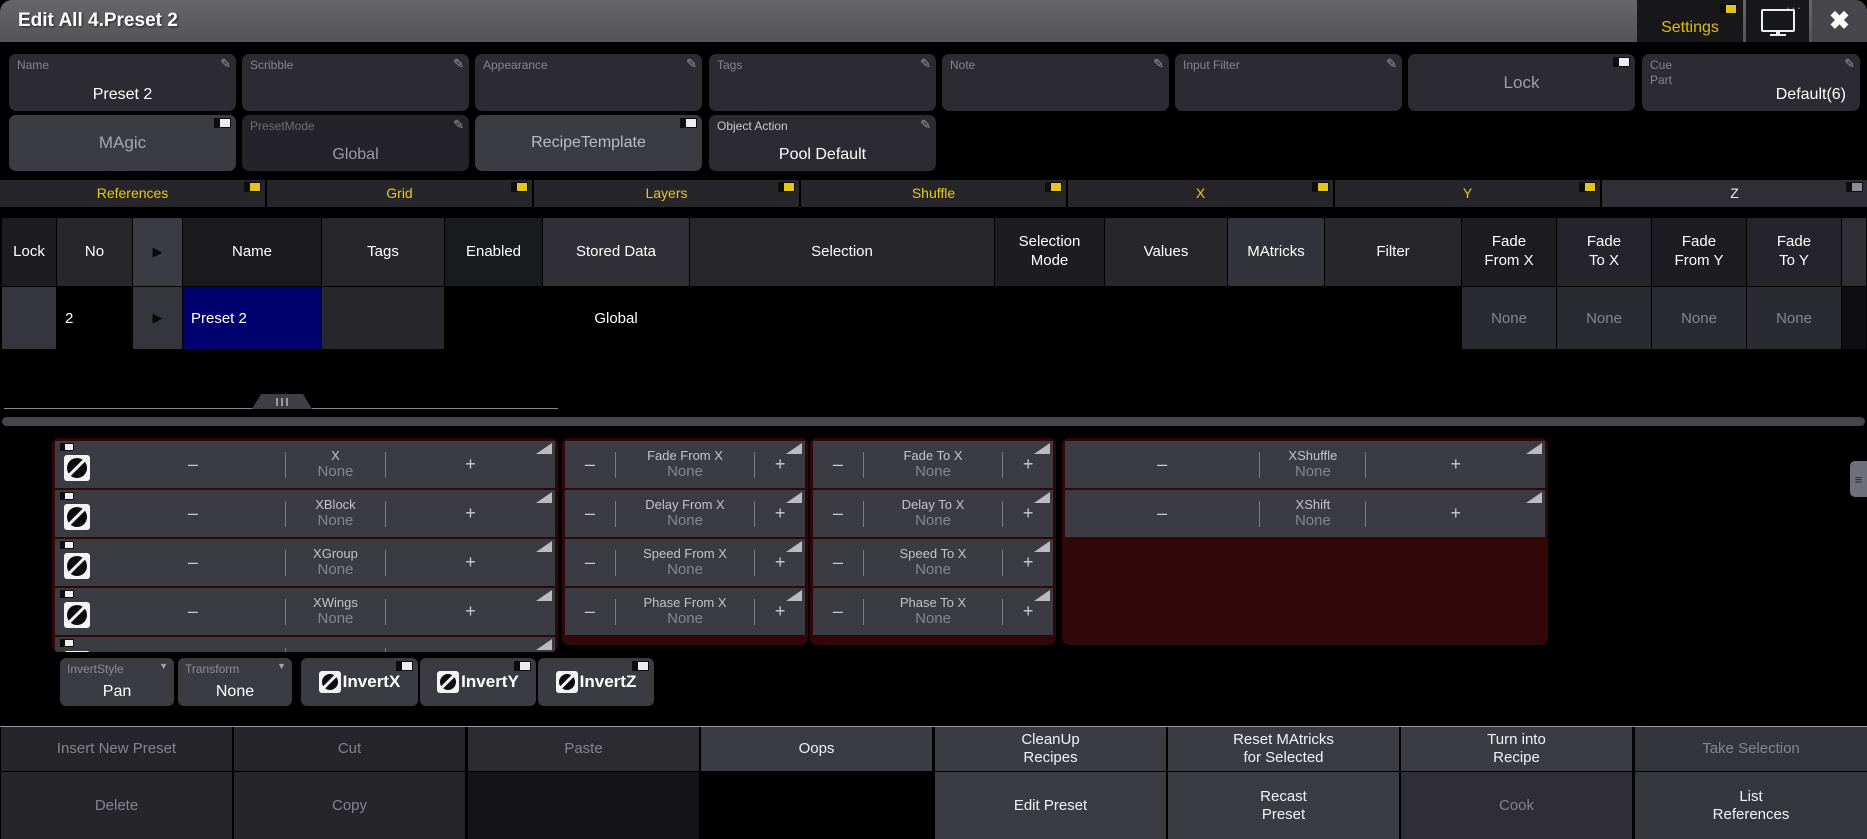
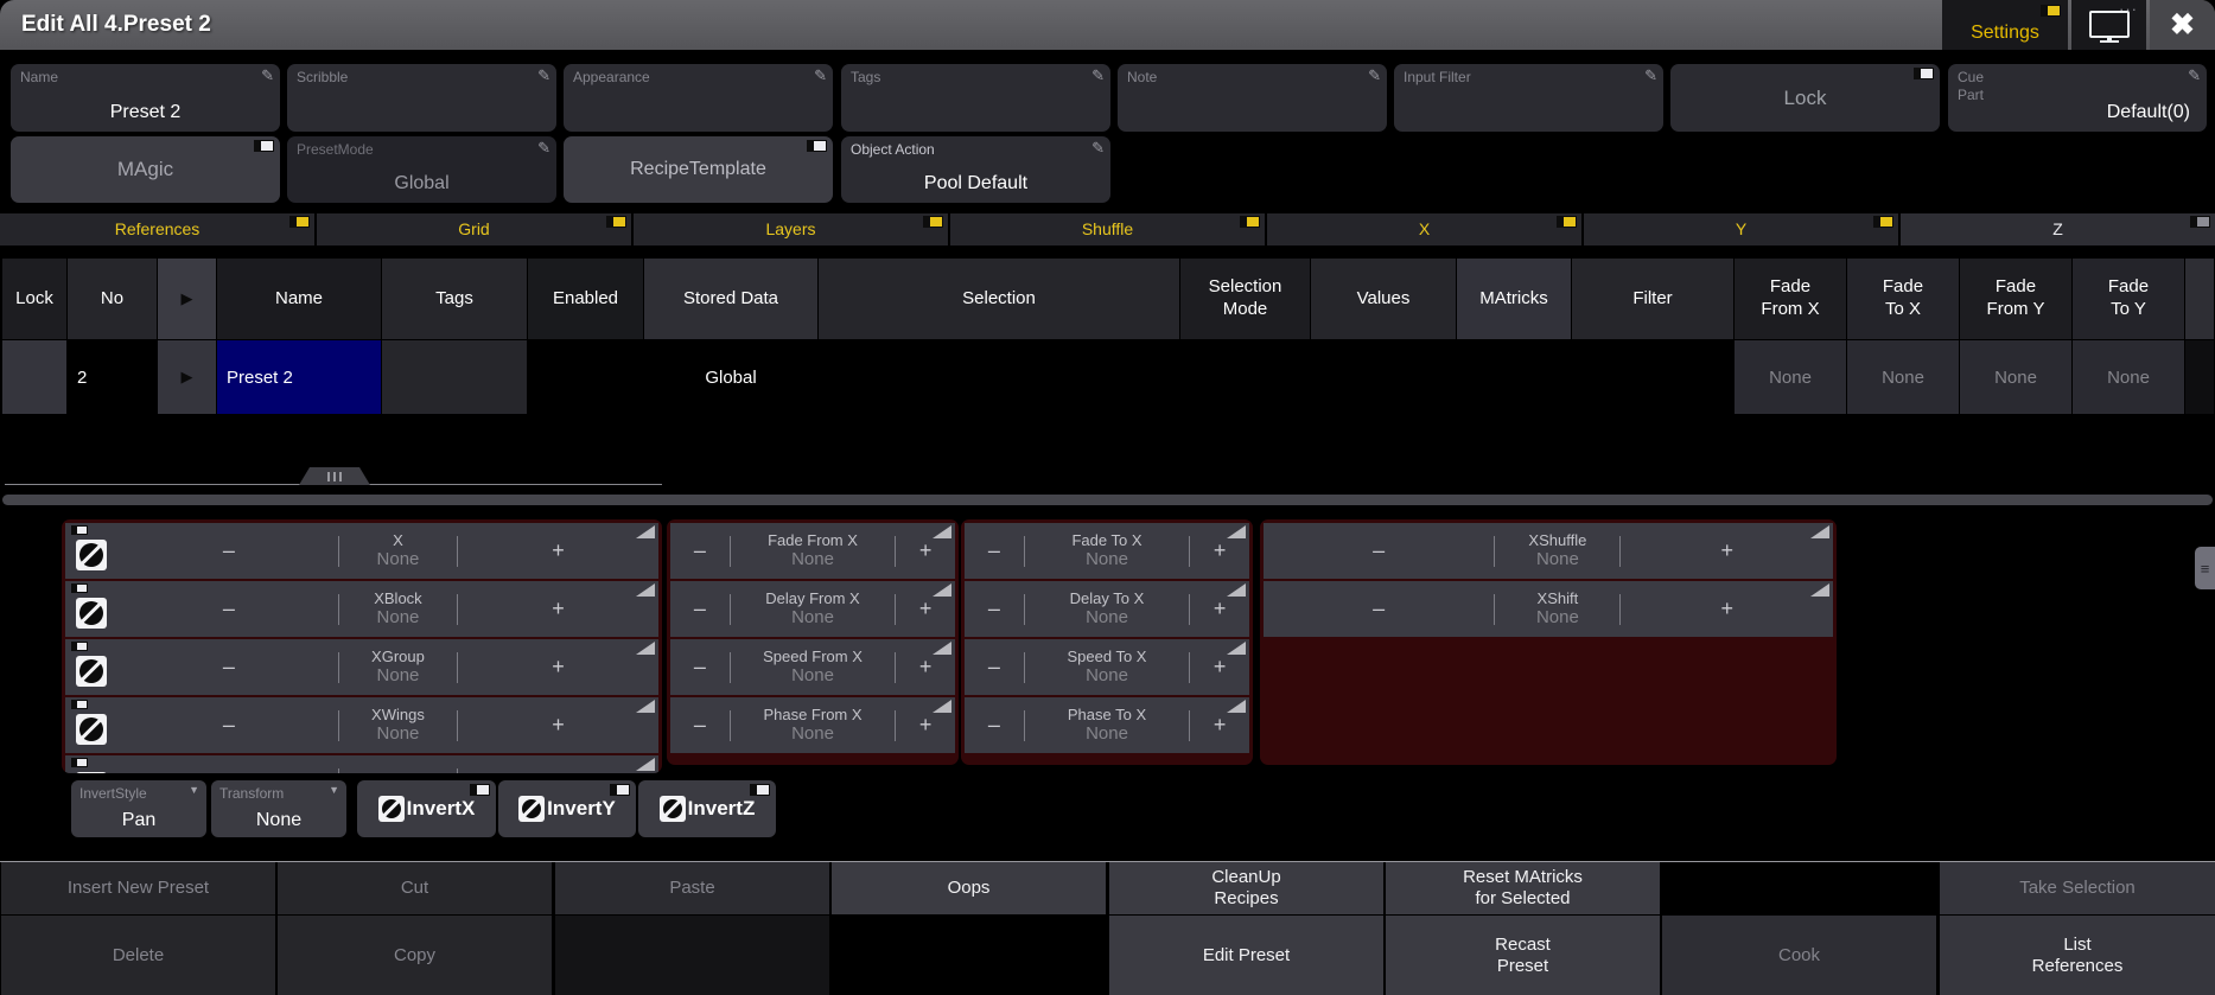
  Edit All 4.Preset 2
  Settings
  ···
  ✖
  Name
  ✎
  Preset 2
  Scribble
  ✎
  Appearance
  ✎
  Tags
  ✎
  Note
  ✎
  Input Filter
  ✎
  Lock
  Cue
  Part
  ✎
- Default(6)
+ Default(0)
  MAgic
  PresetMode
  ✎
  Global
  RecipeTemplate
  Object Action
  ✎
  Pool Default
  References
  Grid
  Layers
  Shuffle
  X
  Y
  Z
  Lock
  No
  ▶
  Name
  Tags
  Enabled
  Stored Data
  Selection
  Selection
  Mode
  Values
  MAtricks
  Filter
  Fade
  From X
  Fade
  To X
  Fade
  From Y
  Fade
  To Y
  2
  ▶
  Preset 2
  Global
  None
  None
  None
  None
  ≡
  –
  X
  None
  +
  –
  XBlock
  None
  +
  –
  XGroup
  None
  +
  –
  XWings
  None
  +
  –
  Fade From X
  None
  +
  –
  Delay From X
  None
  +
  –
  Speed From X
  None
  +
  –
  Phase From X
  None
  +
  –
  Fade To X
  None
  +
  –
  Delay To X
  None
  +
  –
  Speed To X
  None
  +
  –
  Phase To X
  None
  +
  –
  XShuffle
  None
  +
  –
  XShift
  None
  +
  InvertStyle
  ▼
  Pan
  Transform
  ▼
  None
  InvertX
  InvertY
  InvertZ
  Insert New Preset
  Cut
  Paste
  Oops
  CleanUp
  Recipes
  Reset MAtricks
  for Selected
- Turn into
- Recipe
  Take Selection
  Delete
  Copy
  Edit Preset
  Recast
  Preset
  Cook
  List
  References
